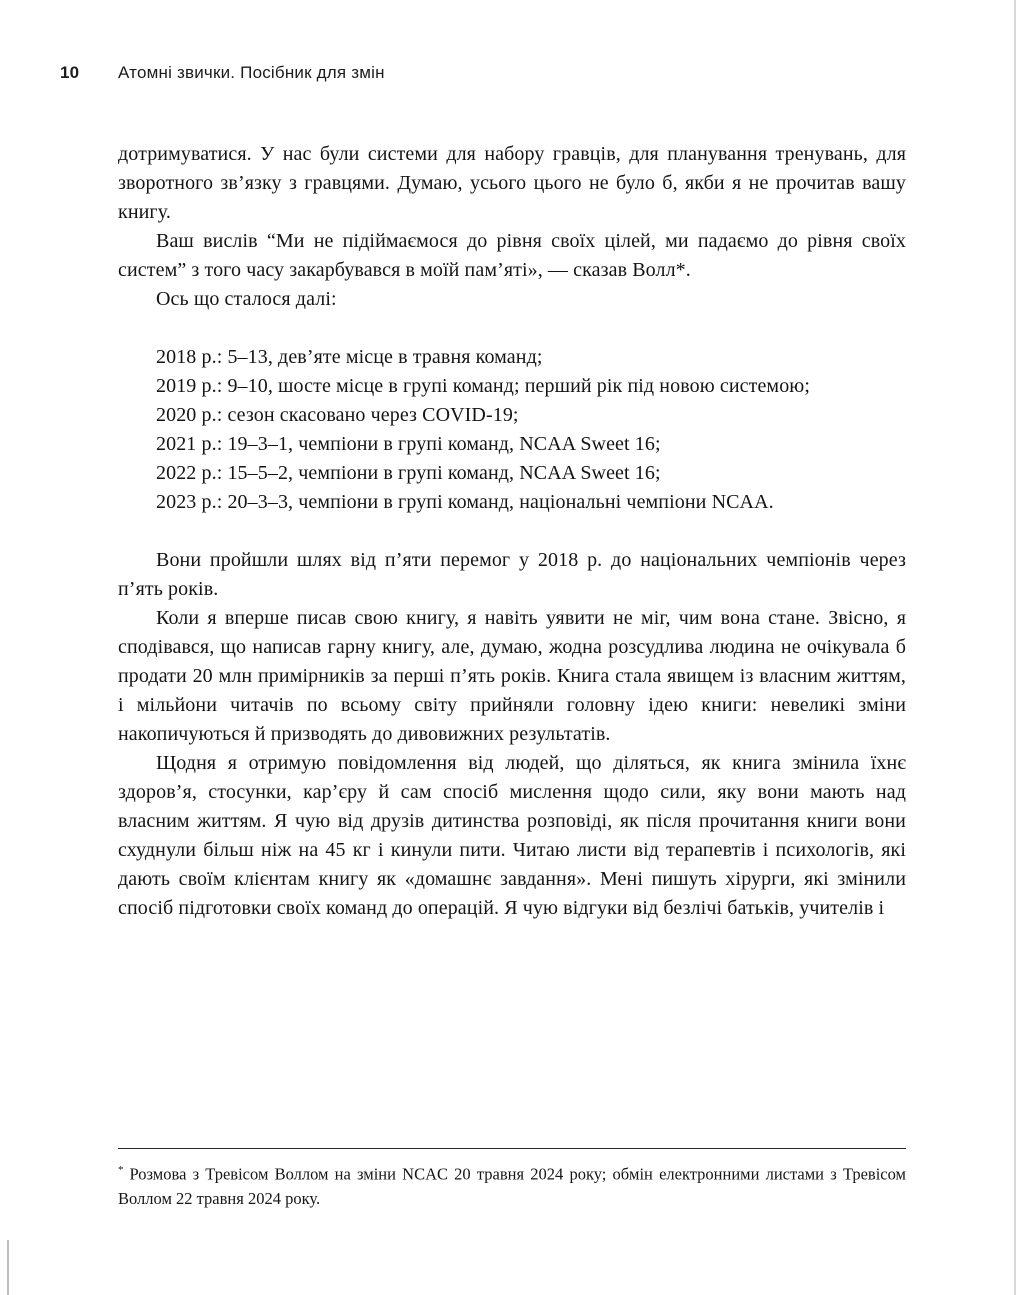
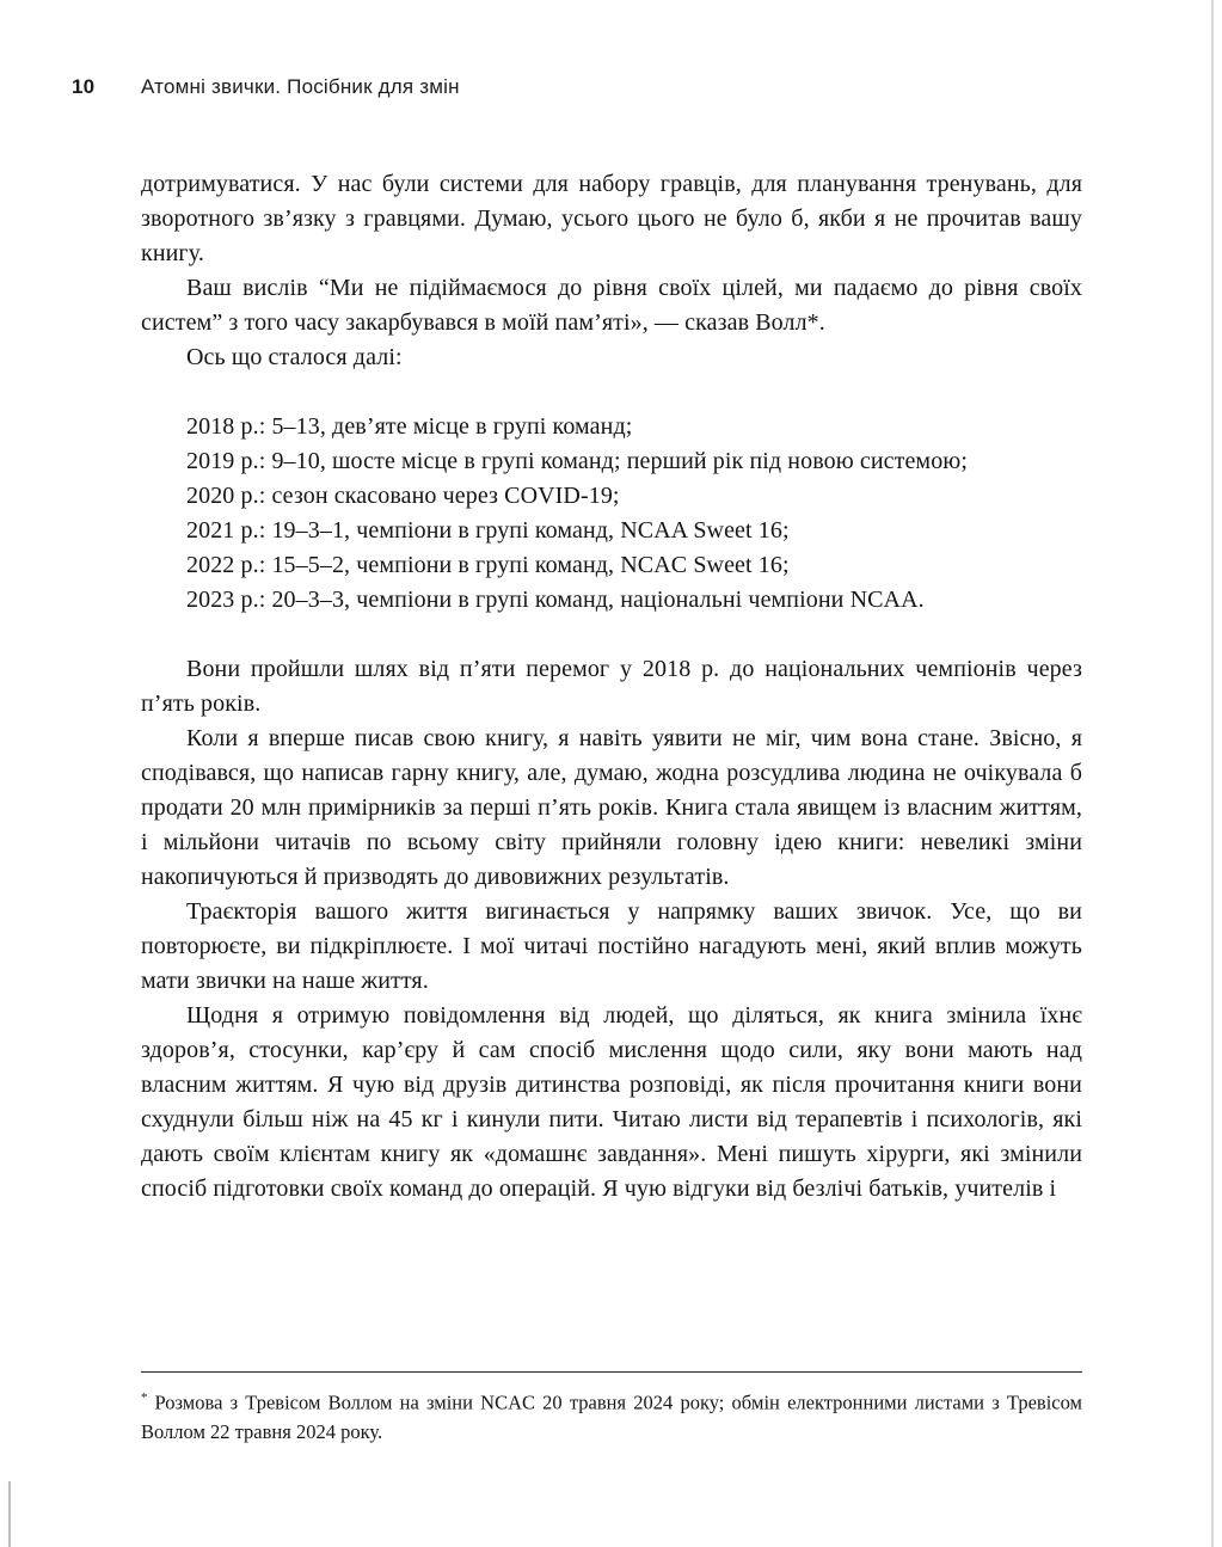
  10
  Атомні звички. Посібник для змін
  дотримуватися. У нас були системи для набору гравців, для планування тренувань, для зворотного зв’язку з гравцями. Думаю, усього цього не було б, якби я не прочитав вашу книгу.
  Ваш вислів “Ми не підіймаємося до рівня своїх цілей, ми падаємо до рівня своїх систем” з того часу закарбувався в моїй пам’яті», — сказав Волл*.
  Ось що сталося далі:
- 2018 р.: 5–13, дев’яте місце в травня команд;
+ 2018 р.: 5–13, дев’яте місце в групі команд;
  2019 р.: 9–10, шосте місце в групі команд; перший рік під новою системою;
  2020 р.: сезон скасовано через COVID-19;
  2021 р.: 19–3–1, чемпіони в групі команд, NCAA Sweet 16;
- 2022 р.: 15–5–2, чемпіони в групі команд, NCAA Sweet 16;
+ 2022 р.: 15–5–2, чемпіони в групі команд, NCAC Sweet 16;
  2023 р.: 20–3–3, чемпіони в групі команд, національні чемпіони NCAA.
  Вони пройшли шлях від п’яти перемог у 2018 р. до національних чемпіонів через п’ять років.
  Коли я вперше писав свою книгу, я навіть уявити не міг, чим вона стане. Звісно, я сподівався, що написав гарну книгу, але, думаю, жодна розсудлива людина не очікувала б продати 20 млн примірників за перші п’ять років. Книга стала явищем із власним життям, і мільйони читачів по всьому світу прийняли головну ідею книги: невеликі зміни накопичуються й призводять до дивовижних результатів.
+ Траєкторія вашого життя вигинається у напрямку ваших звичок. Усе, що ви повторюєте, ви підкріплюєте. І мої читачі постійно нагадують мені, який вплив можуть мати звички на наше життя.
  Щодня я отримую повідомлення від людей, що діляться, як книга змінила їхнє здоров’я, стосунки, кар’єру й сам спосіб мислення щодо сили, яку вони мають над власним життям. Я чую від друзів дитинства розповіді, як після прочитання книги вони схуднули більш ніж на 45 кг і кинули пити. Читаю листи від терапевтів і психологів, які дають своїм клієнтам книгу як «домашнє завдання». Мені пишуть хірурги, які змінили спосіб підготовки своїх команд до операцій. Я чую відгуки від безлічі батьків, учителів і
  * Розмова з Тревісом Воллом на зміни NCAC 20 травня 2024 року; обмін електронними листами з Тревісом Воллом 22 травня 2024 року.
